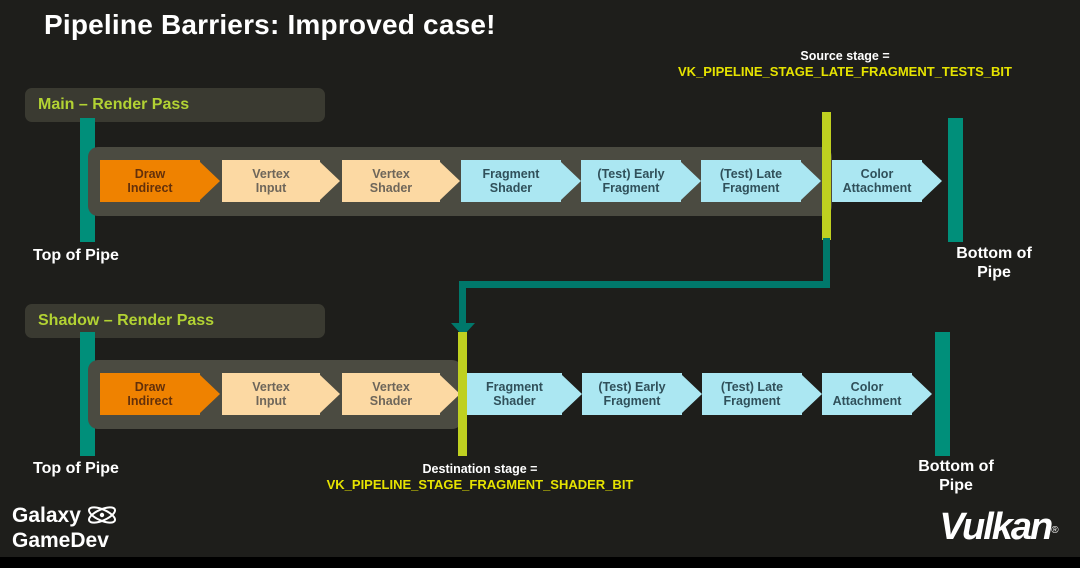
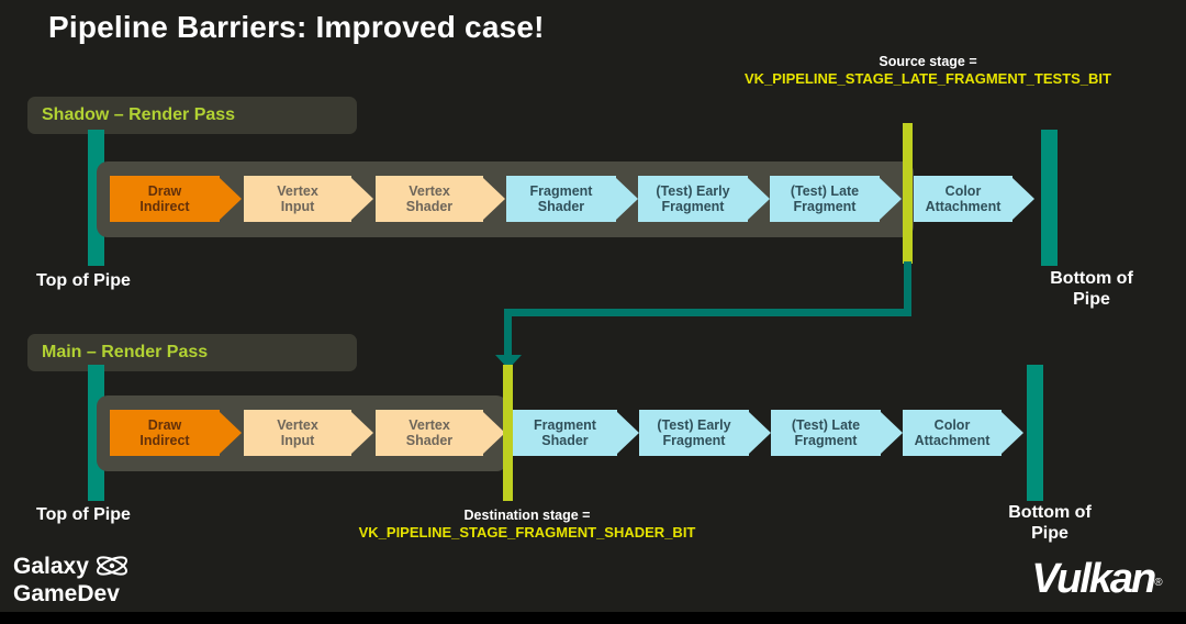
  Pipeline Barriers: Improved case!
  Source stage =
  VK_PIPELINE_STAGE_LATE_FRAGMENT_TESTS_BIT
- Main – Render Pass
+ Shadow – Render Pass
  Draw
  Indirect
  Vertex
  Input
  Vertex
  Shader
  Fragment
  Shader
  (Test) Early
  Fragment
  (Test) Late
  Fragment
  Color
  Attachment
  Top of Pipe
  Bottom of
  Pipe
- Shadow – Render Pass
+ Main – Render Pass
  Draw
  Indirect
  Vertex
  Input
  Vertex
  Shader
  Fragment
  Shader
  (Test) Early
  Fragment
  (Test) Late
  Fragment
  Color
  Attachment
  Top of Pipe
  Bottom of
  Pipe
  Destination stage =
  VK_PIPELINE_STAGE_FRAGMENT_SHADER_BIT
  Galaxy
  GameDev
  Vulkan®
